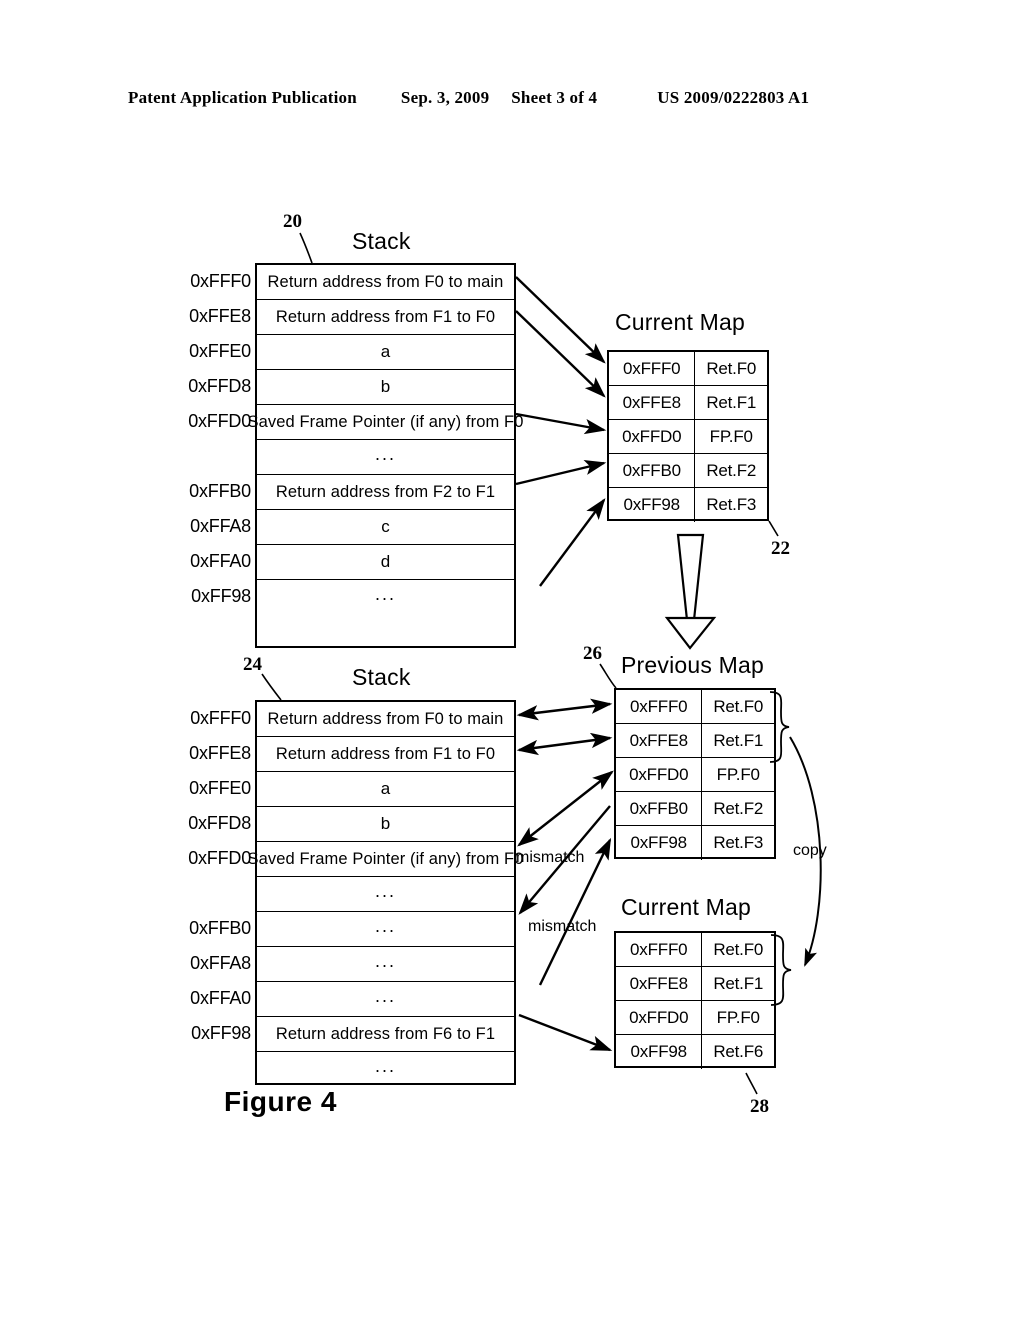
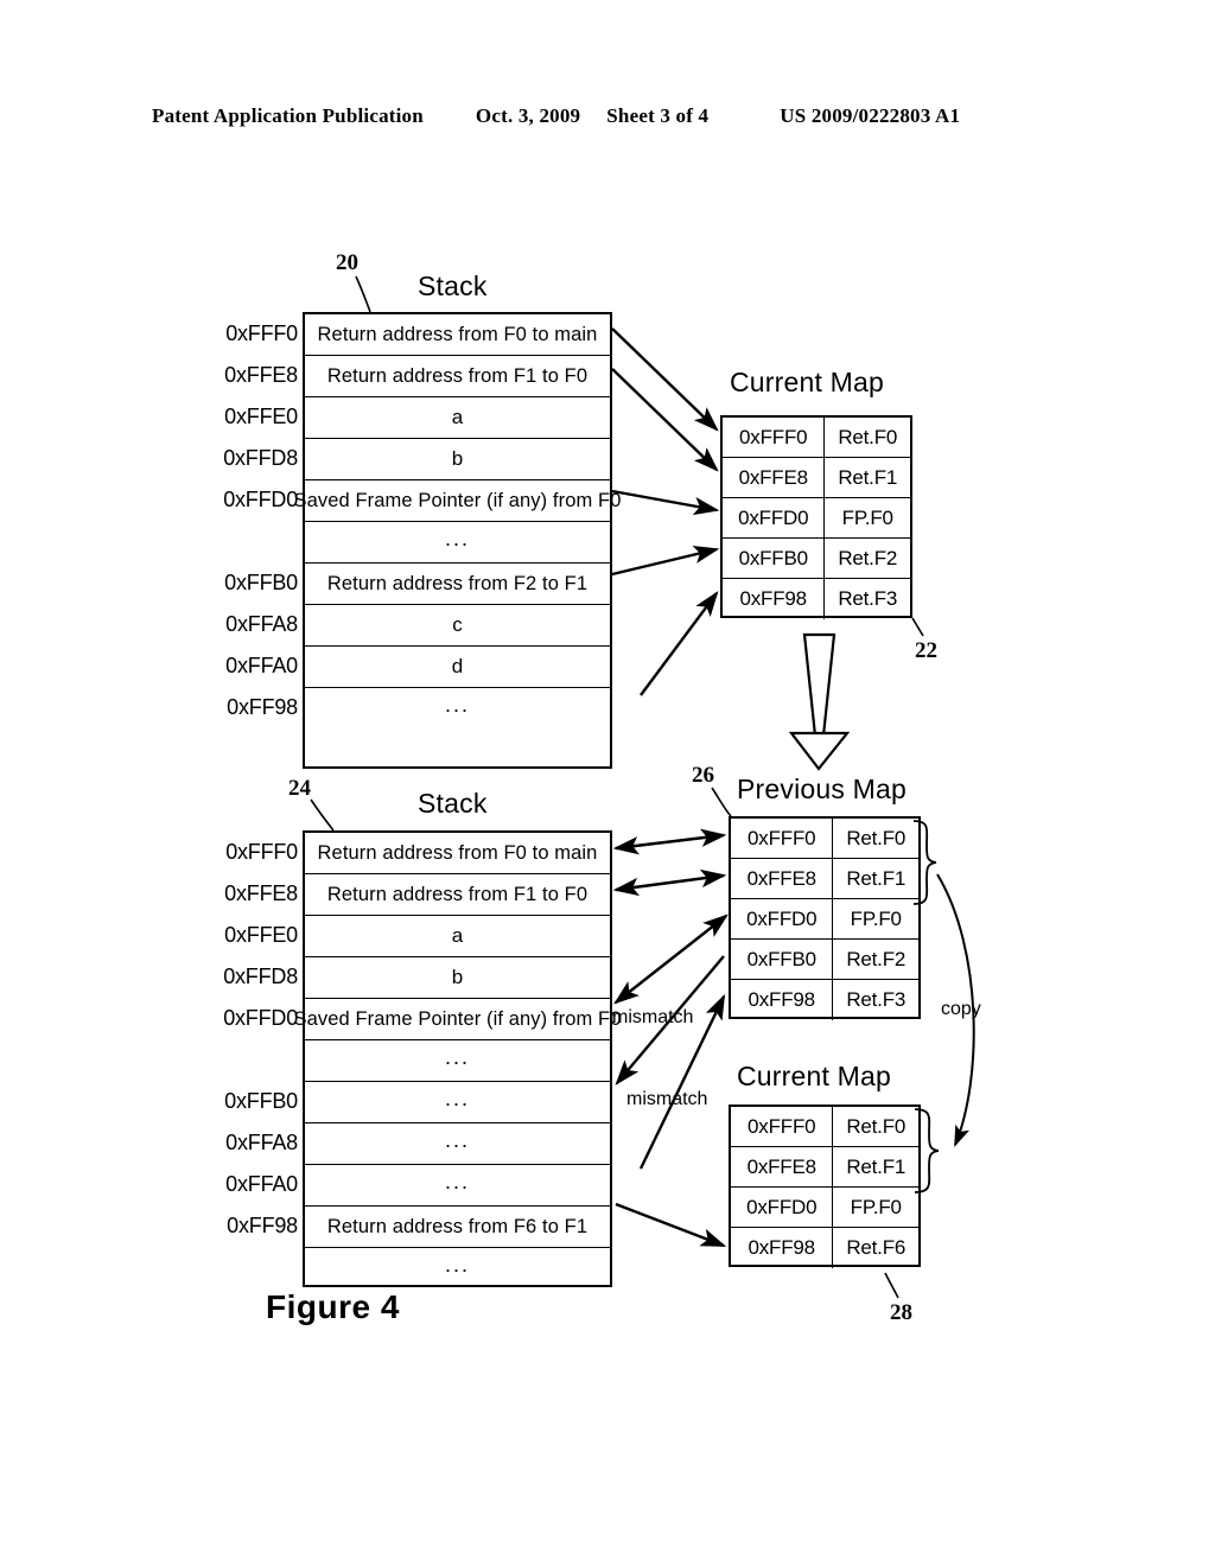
  Patent Application Publication
- Sep. 3, 2009
+ Oct. 3, 2009
  Sheet 3 of 4
  US 2009/0222803 A1
  Stack
  20
  Return address from F0 to main
  Return address from F1 to F0
  a
  b
  aved Frame Pointer (if any) from F
  ...
  Return address from F2 to F1
  c
  d
  ...
  0xFFF0
  0xFFE8
  0xFFE0
  0xFFD8
  0xFFD0
  0xFFB0
  0xFFA8
  0xFFA0
  0xFF98
  Current Map
  22
  0xFFF0
  Ret.F0
  0xFFE8
  Ret.F1
  0xFFD0
  FP.F0
  0xFFB0
  Ret.F2
  0xFF98
  Ret.F3
  Stack
  24
  Return address from F0 to main
  Return address from F1 to F0
  a
  b
  aved Frame Pointer (if any) from F
  ...
  ...
  ...
  ...
  Return address from F6 to F1
  ...
  0xFFF0
  0xFFE8
  0xFFE0
  0xFFD8
  0xFFD0
  0xFFB0
  0xFFA8
  0xFFA0
  0xFF98
  Previous Map
  26
  0xFFF0
  Ret.F0
  0xFFE8
  Ret.F1
  0xFFD0
  FP.F0
  0xFFB0
  Ret.F2
  0xFF98
  Ret.F3
  Current Map
  28
  0xFFF0
  Ret.F0
  0xFFE8
  Ret.F1
  0xFFD0
  FP.F0
  0xFF98
  Ret.F6
  mismach
  mismatch
  copy
  Figure 4
